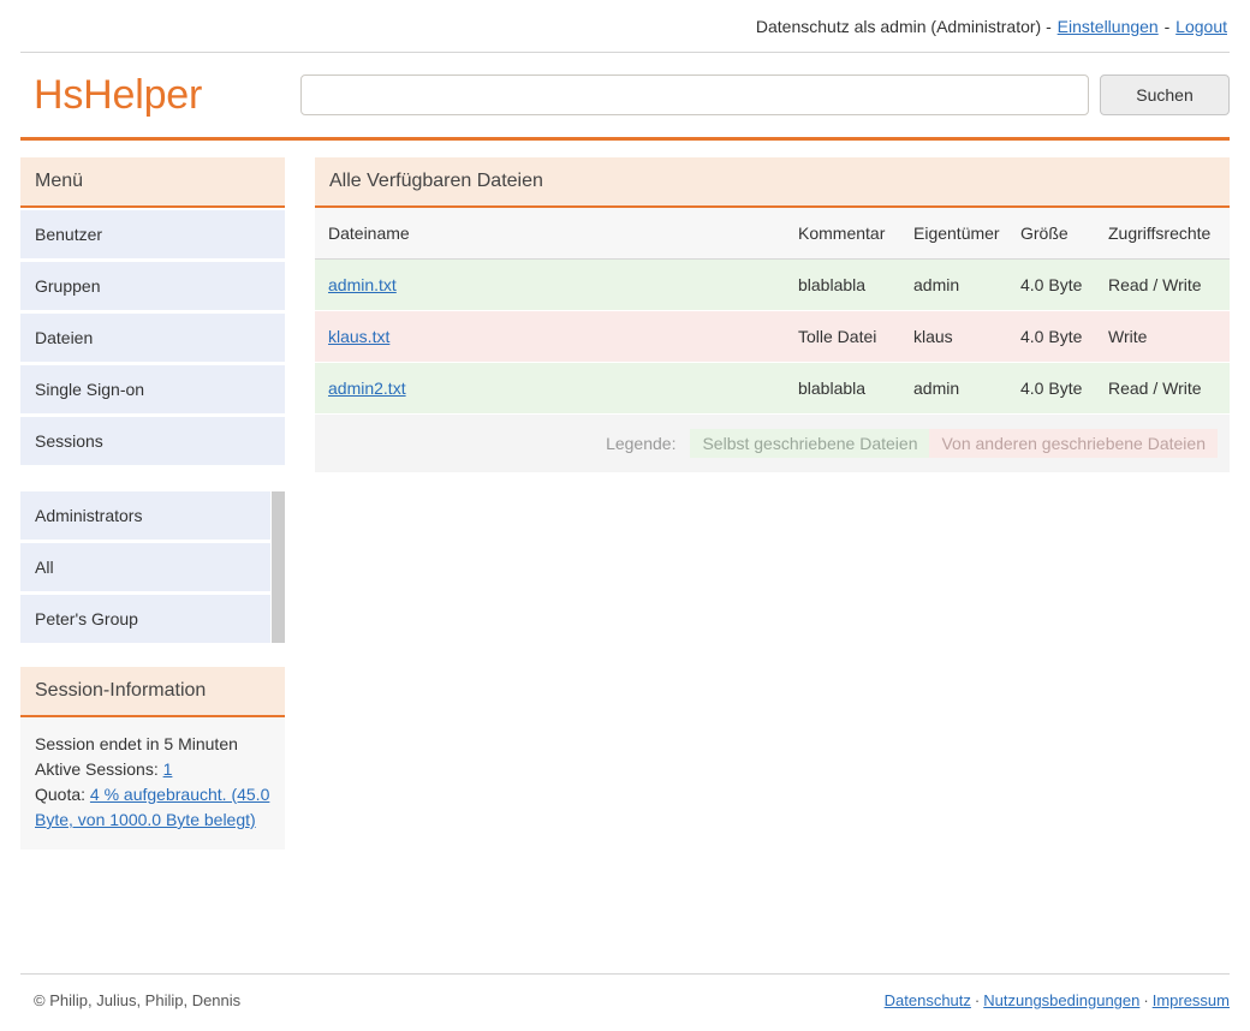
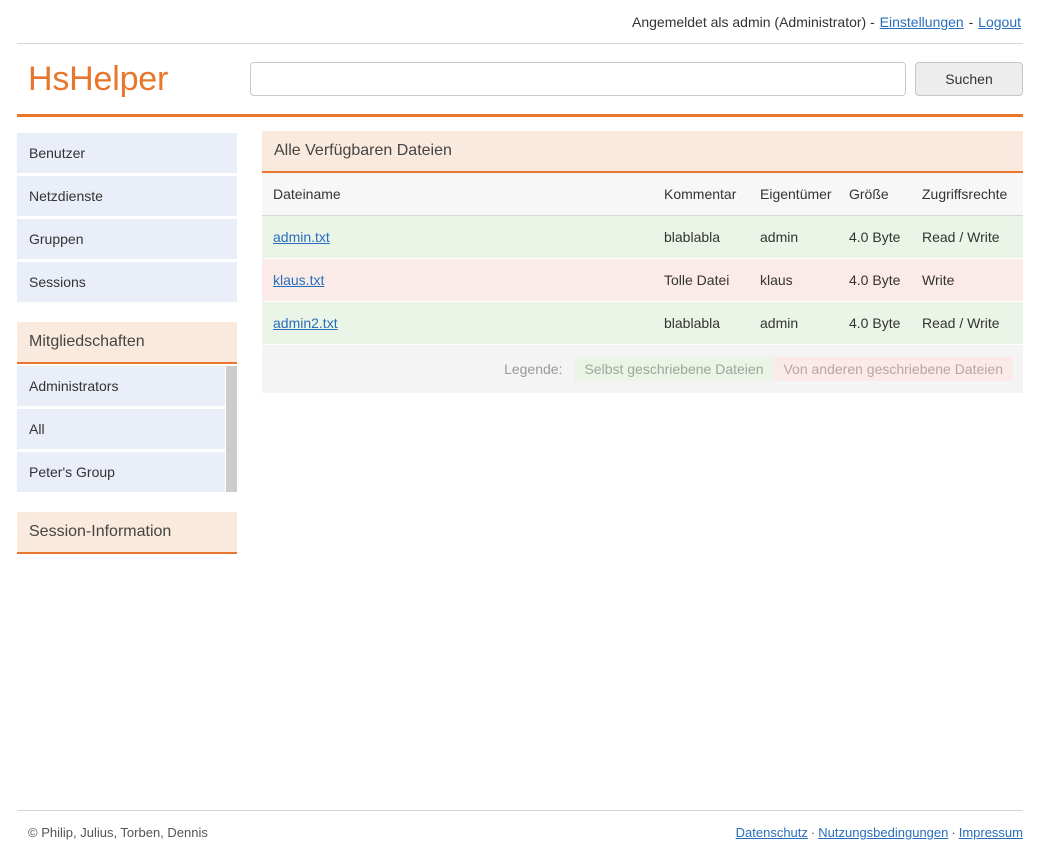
- Datenschutz als admin (Administrator) - Einstellungen - Logout
+ Angemeldet als admin (Administrator) - Einstellungen - Logout
  HsHelper
  Suchen
- Menü
  Benutzer
+ Netzdienste
  Gruppen
- Dateien
- Single Sign-on
  Sessions
+ Mitgliedschaften
  Administrators
  All
  Peter's Group
  Session-Information
- Session endet in 5 Minuten
- Aktive Sessions: 1
- Quota: 4 % aufgebraucht. (45.0 Byte, von 1000.0 Byte belegt)
  Alle Verfügbaren Dateien
  Dateiname	Kommentar	Eigentümer	Größe	Zugriffsrechte
  admin.txt	blablabla	admin	4.0 Byte	Read / Write
  klaus.txt	Tolle Datei	klaus	4.0 Byte	Write
  admin2.txt	blablabla	admin	4.0 Byte	Read / Write
  Legende: Selbst geschriebene Dateien Von anderen geschriebene Dateien
- © Philip, Julius, Philip, Dennis
+ © Philip, Julius, Torben, Dennis
  Datenschutz · Nutzungsbedingungen · Impressum
